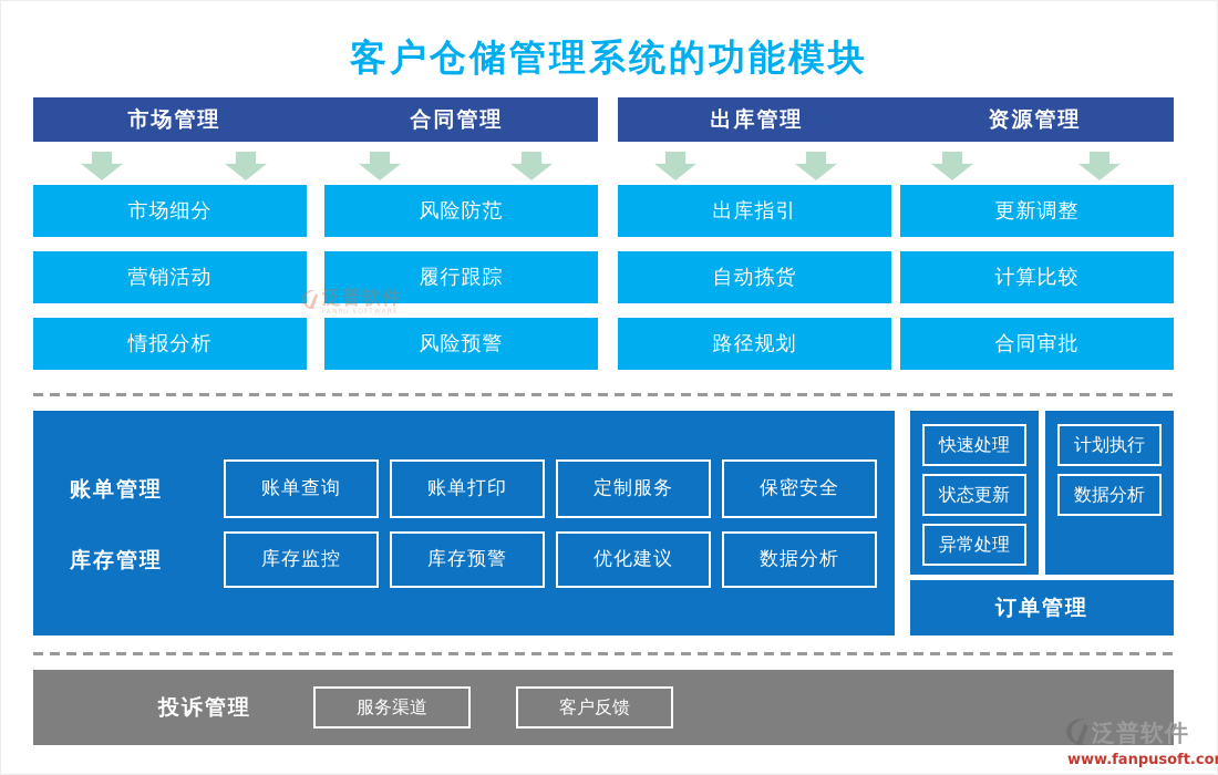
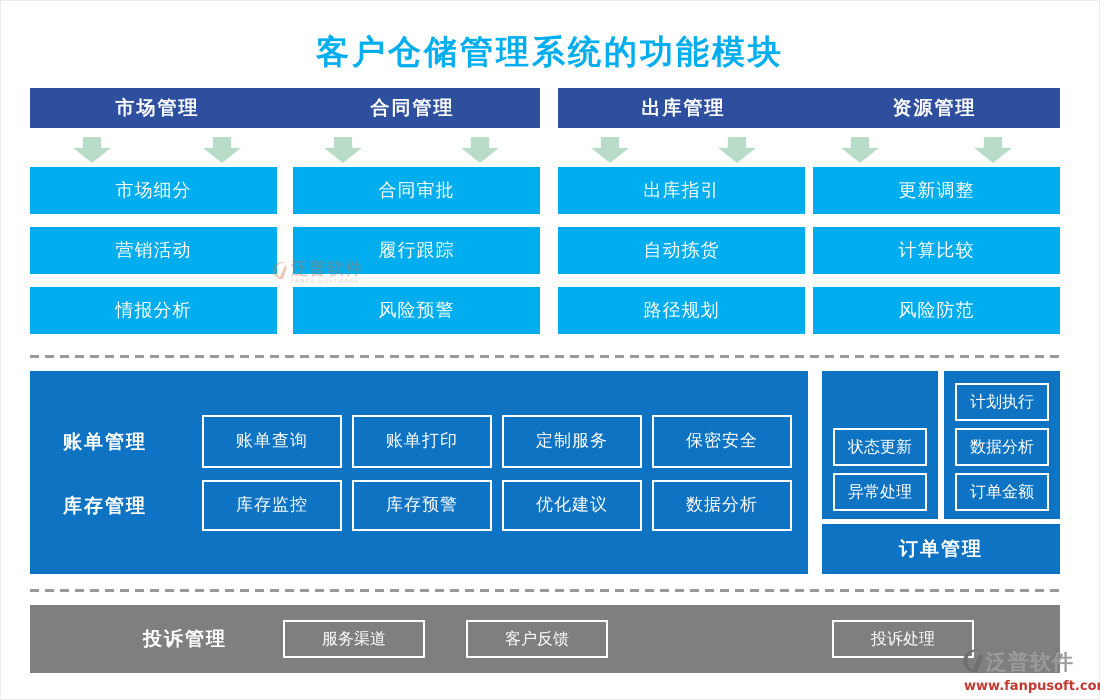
  客户仓储管理系统的功能模块
  市场管理
  合同管理
  出库管理
  资源管理
  市场细分
  营销活动
  情报分析
- 风险防范
+ 合同审批
  履行跟踪
  风险预警
  出库指引
  自动拣货
  路径规划
  更新调整
  计算比较
- 合同审批
+ 风险防范
  账单管理
  库存管理
  账单查询
  账单打印
  定制服务
  保密安全
  库存监控
  库存预警
  优化建议
  数据分析
- 快速处理
  状态更新
  异常处理
  计划执行
  数据分析
+ 订单金额
  订单管理
  投诉管理
  服务渠道
  客户反馈
+ 投诉处理
  泛普软件
  泛普软件
  www.fanpusoft.co
